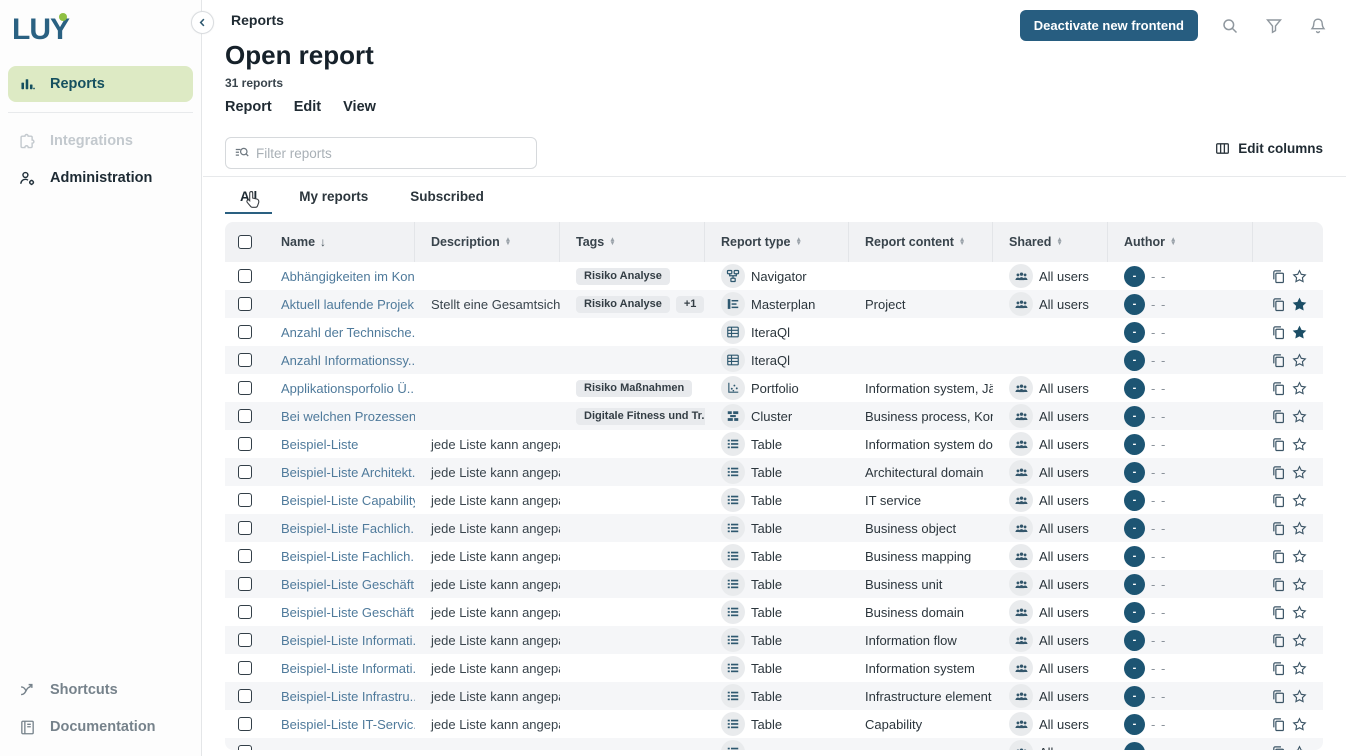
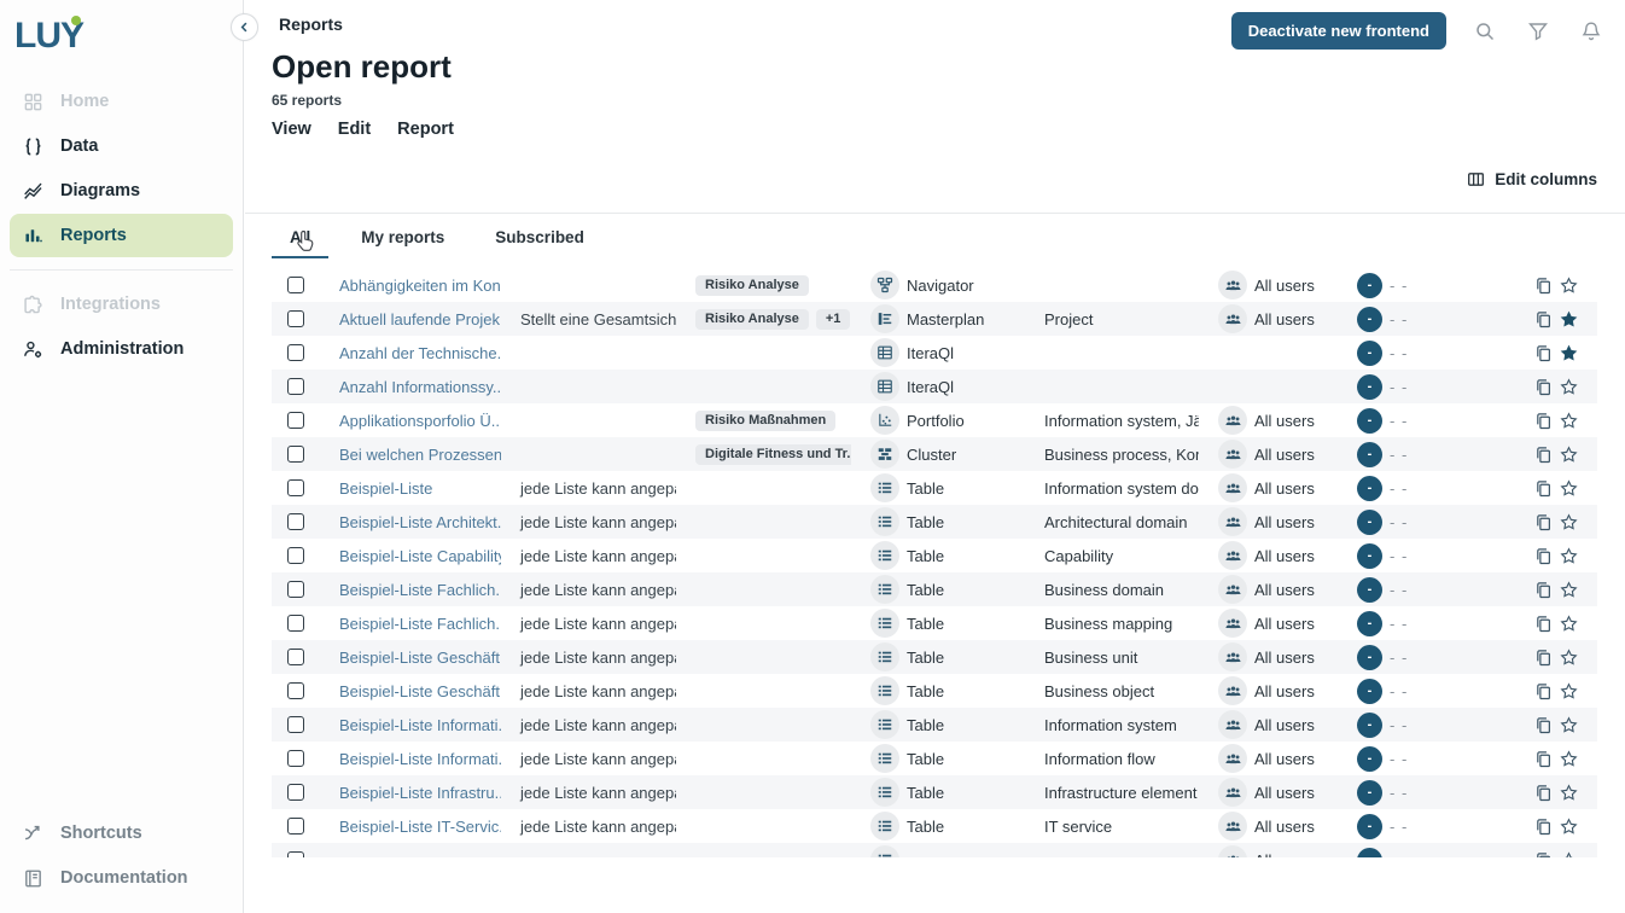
  LUY
+ Home
+ Data
+ Diagrams
  Reports
  Integrations
  Administration
  Shortcuts
  Documentation
  Reports
  Deactivate new frontend
  Open report
- 31 reports
+ 65 reports
- Report
+ View
  Edit
- View
+ Report
- Filter reports
  Edit columns
  My reports
  Subscribed
- Name
- ↓
- Description
- Tags
- Report type
- Report content
- Shared
- Author
  Abhängigkeiten im Kon
  Risiko Analyse
  Navigator
  All users
  -
  - -
  Aktuell laufende Projek
  Stellt eine Gesamtsich
  Risiko Analyse
  +1
  Masterplan
  Project
  All users
  -
  - -
  Anzahl der Technische.
  IteraQl
  -
  - -
  Anzahl Informationssy..
  IteraQl
  -
  - -
  Applikationsporfolio Ü..
  Risiko Maßnahmen
  Portfolio
  Information system, Jä
  All users
  -
  - -
  Bei welchen Prozessen
  Digitale Fitness und Tr.
  Cluster
  Business process, Ko
  All users
  -
  - -
  Beispiel-Liste
  jede Liste kann angep
  Table
  Information system do
  All users
  -
  - -
  Beispiel-Liste Architekt.
  jede Liste kann angep
  Table
  Architectural domain
  All users
  -
  - -
  Beispiel-Liste Capabilit
  jede Liste kann angep
  Table
- IT service
+ Capability
  All users
  -
  - -
  Beispiel-Liste Fachlich.
  jede Liste kann angep
  Table
- Business object
+ Business domain
  All users
  -
  - -
  Beispiel-Liste Fachlich.
  jede Liste kann angep
  Table
  Business mapping
  All users
  -
  - -
  Beispiel-Liste Geschäft
  jede Liste kann angep
  Table
  Business unit
  All users
  -
  - -
  Beispiel-Liste Geschäft
  jede Liste kann angep
  Table
- Business domain
+ Business object
  All users
  -
  - -
  Beispiel-Liste Informati.
  jede Liste kann angep
  Table
- Information flow
+ Information system
  All users
  -
  - -
  Beispiel-Liste Informati.
  jede Liste kann angep
  Table
- Information system
+ Information flow
  All users
  -
  - -
  Beispiel-Liste Infrastru.
  jede Liste kann angep
  Table
  Infrastructure element
  All users
  -
  - -
  Beispiel-Liste IT-Servic
  jede Liste kann angep
  Table
- Capability
+ IT service
  All users
  -
  - -
